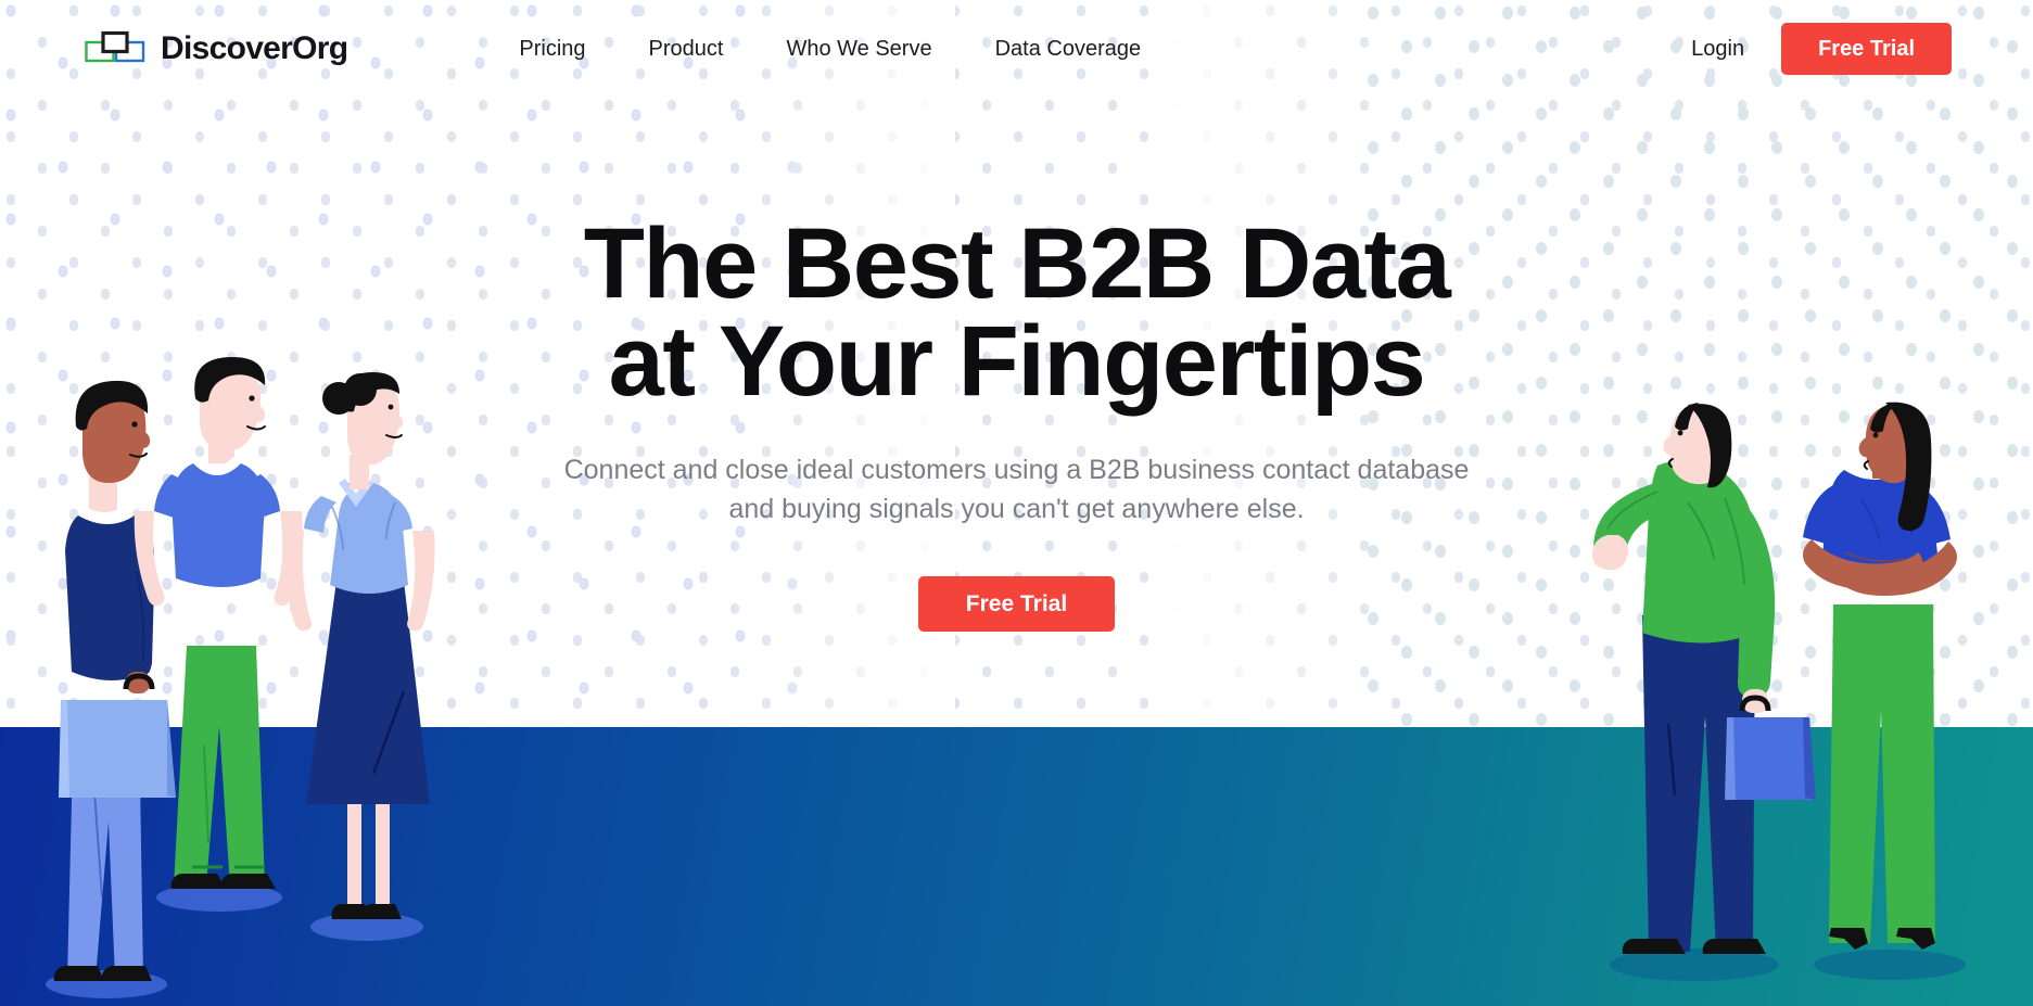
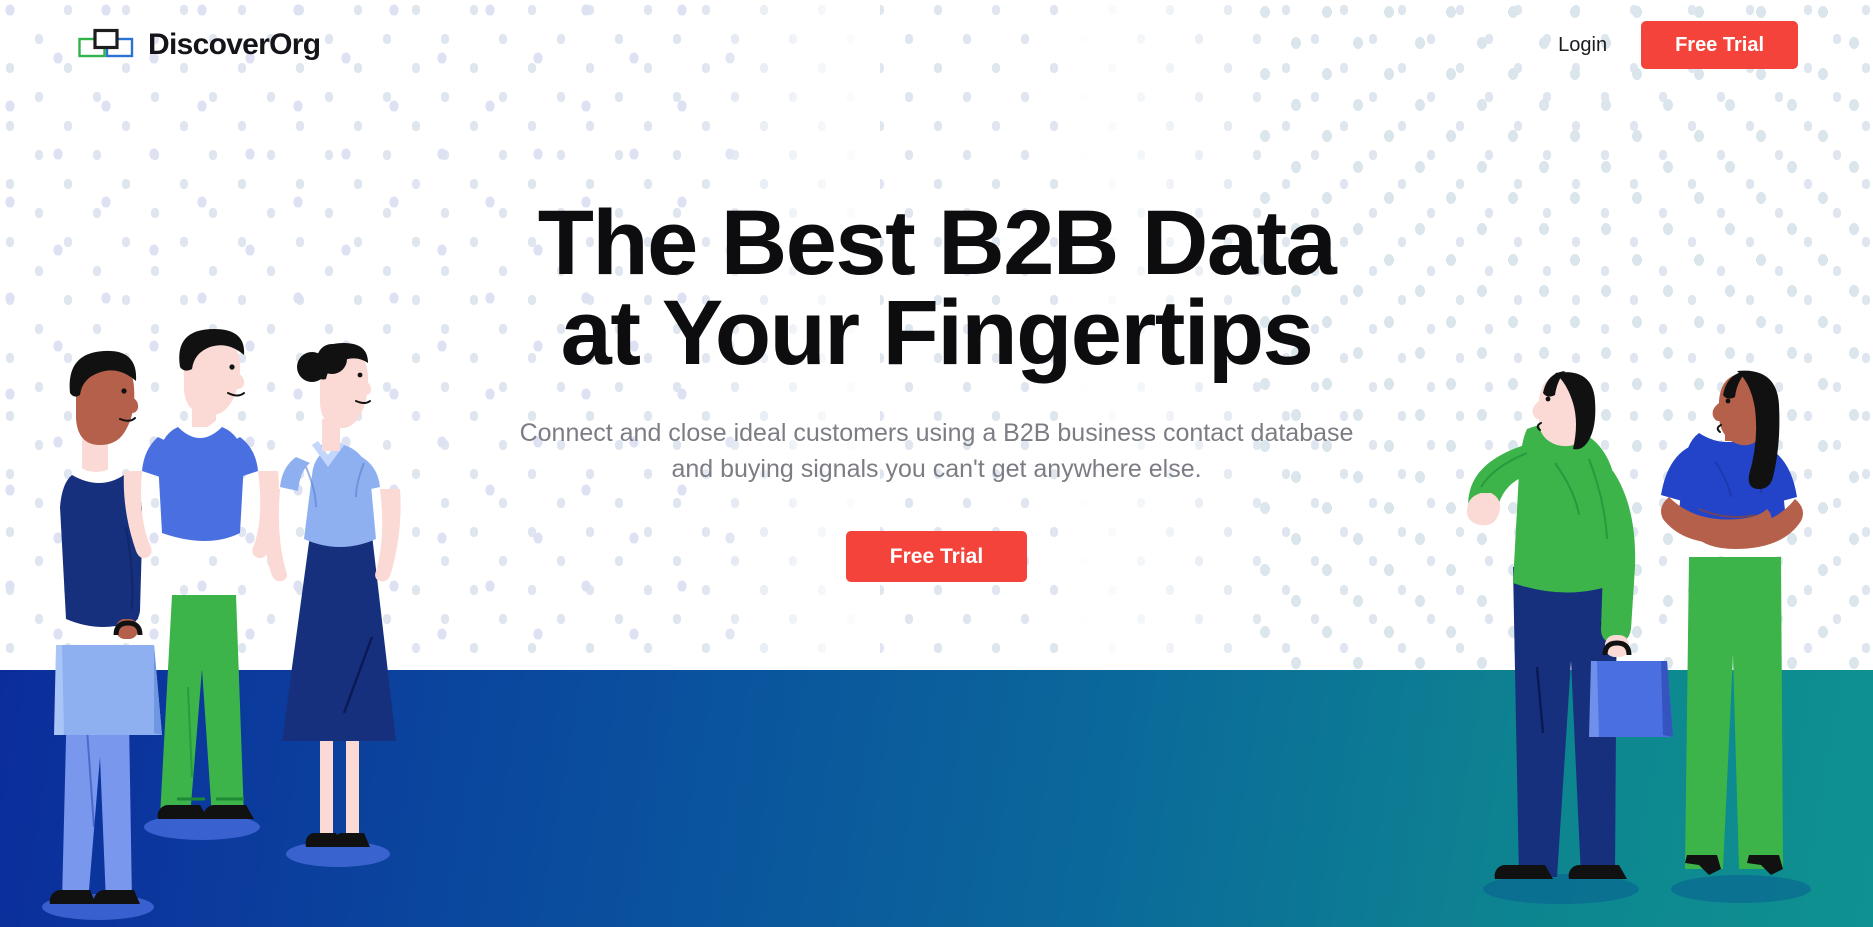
  DiscoverOrg
- Pricing
- Product
- Who We Serve
- Data Coverage
  Login
  Free Trial
  The Best B2B Data
  at Your Fingertips
  Connect and close ideal customers using a B2B business contact database and buying signals you can't get anywhere else.
  Free Trial
